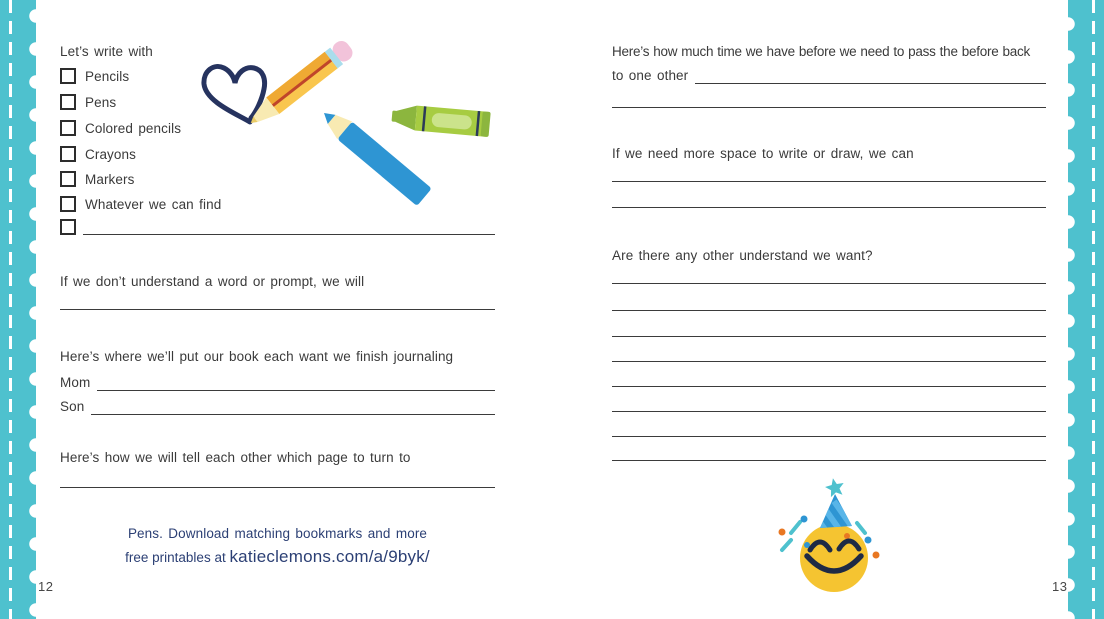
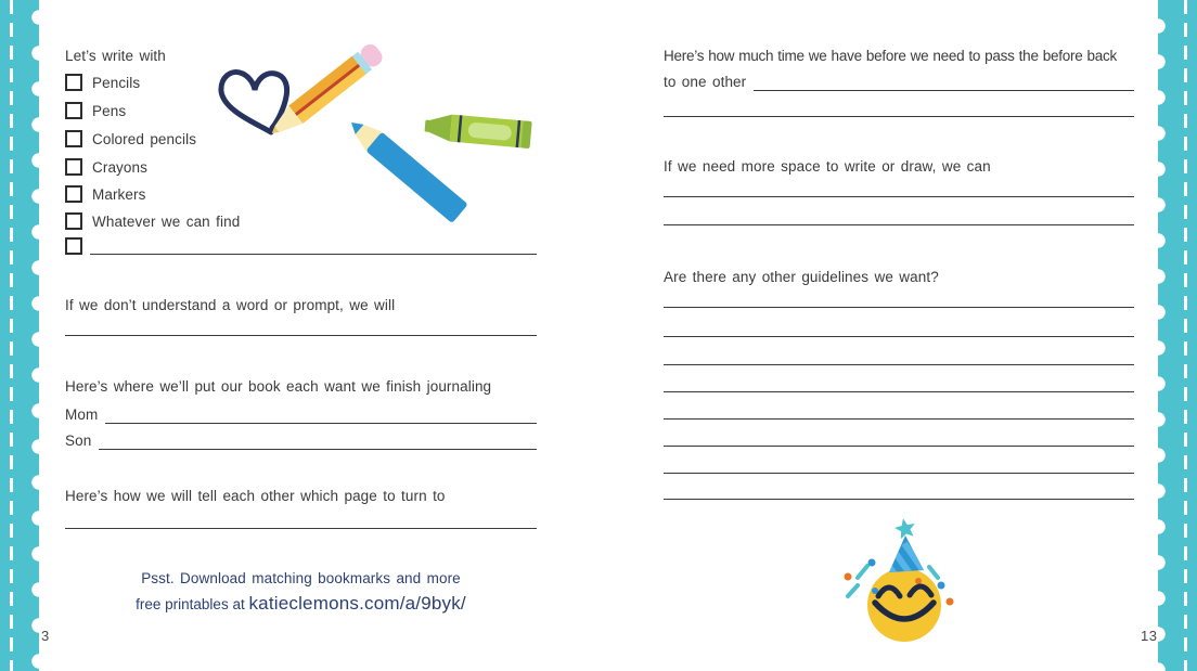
  Let’s write with
  Pencils
  Pens
  Colored pencils
  Crayons
  Markers
  Whatever we can find
  If we don’t understand a word or prompt, we will
  Here’s where we’ll put our book each want we finish journaling
  Mom
  Son
  Here’s how we will tell each other which page to turn to
- Pens. Download matching bookmarks and more
+ Psst. Download matching bookmarks and more
  free printables at katieclemons.com/a/9byk/
- 12
+ 3
  Here’s how much time we have before we need to pass the before back
  to one other
  If we need more space to write or draw, we can
- Are there any other understand we want?
+ Are there any other guidelines we want?
  13
